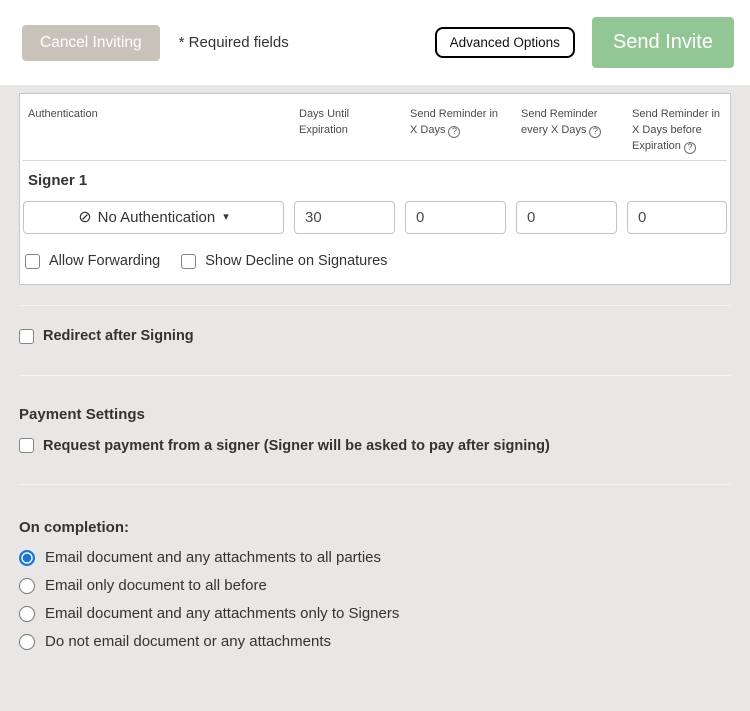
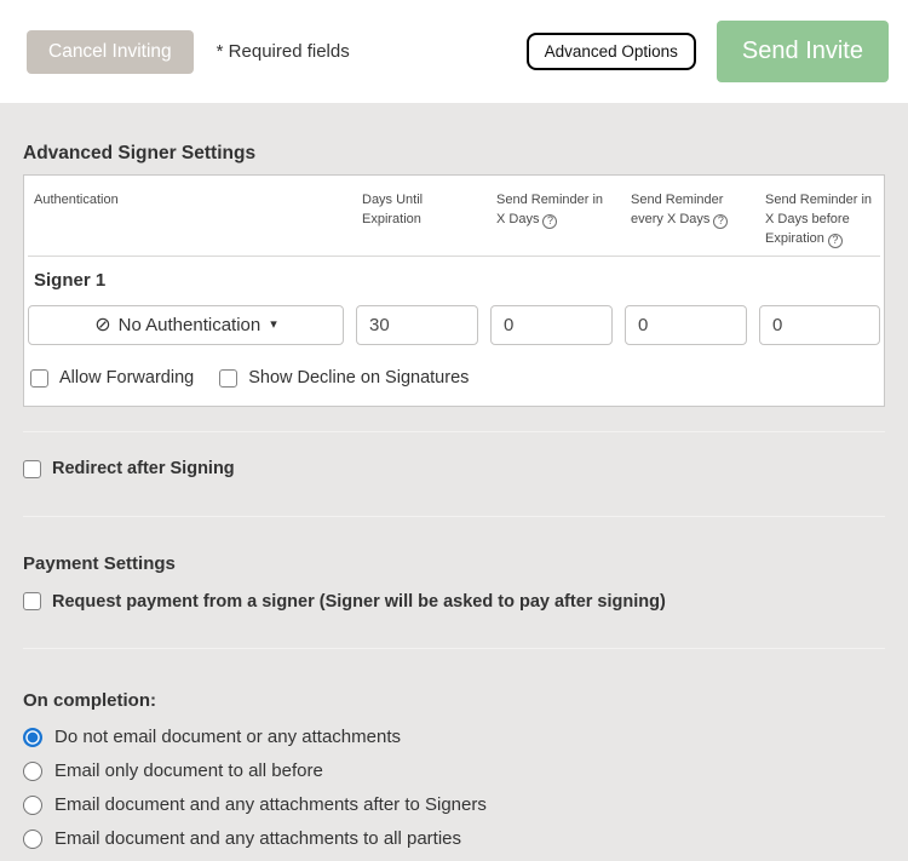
  Cancel Inviting
  * Required fields
  Advanced Options
  Send Invite
+ Advanced Signer Settings
  Authentication
  Days Until Expiration
  Send Reminder in X Days ?
  Send Reminder every X Days ?
  Send Reminder in X Days before Expiration ?
  Signer 1
  ⊘
  No Authentication
  ▾
  30
  0
  0
  0
  Allow Forwarding
  Show Decline on Signatures
  Redirect after Signing
  Payment Settings
  Request payment from a signer (Signer will be asked to pay after signing)
  On completion:
- Email document and any attachments to all parties
+ Do not email document or any attachments
  Email only document to all before
- Email document and any attachments only to Signers
+ Email document and any attachments after to Signers
- Do not email document or any attachments
+ Email document and any attachments to all parties
